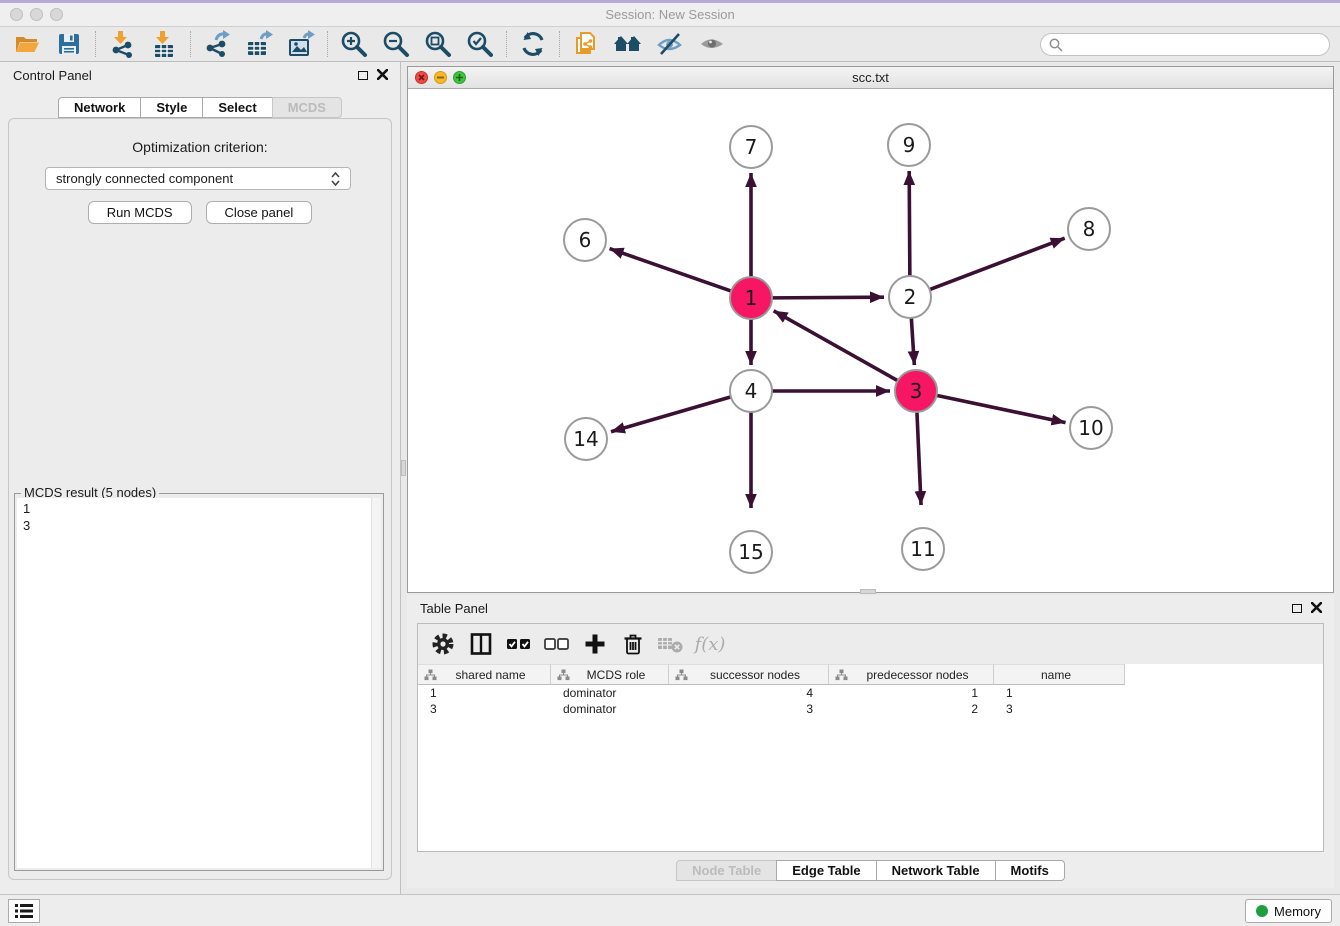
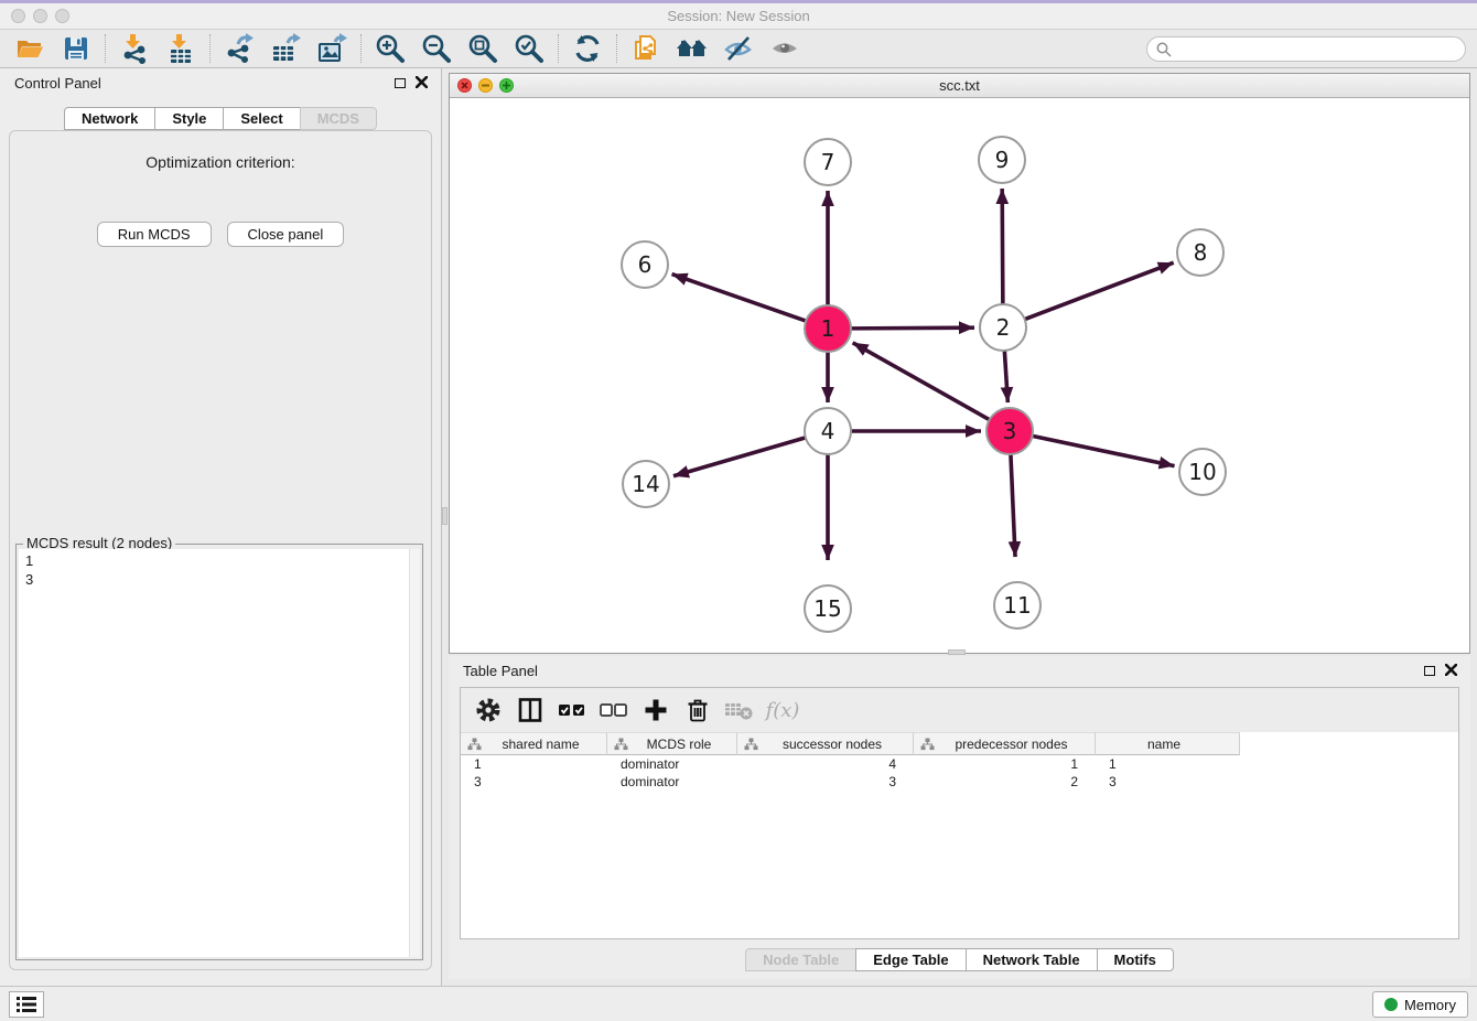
  Session: New Session
  Control Panel
  Network
  Style
  Select
  MCDS
  Optimization criterion:
- strongly connected component
  Run MCDS
  Close panel
- MCDS result (5 nodes)
+ MCDS result (2 nodes)
  1
  3
  scc.txt
  7
  9
  6
  8
  1
  2
  4
  3
  14
  10
  15
  11
  Table Panel
  f(x)
  shared name
  MCDS role
  successor nodes
  predecessor nodes
  name
  1
  dominator
  4
  1
  1
  3
  dominator
  3
  2
  3
  Node Table
  Edge Table
  Network Table
  Motifs
  Memory
